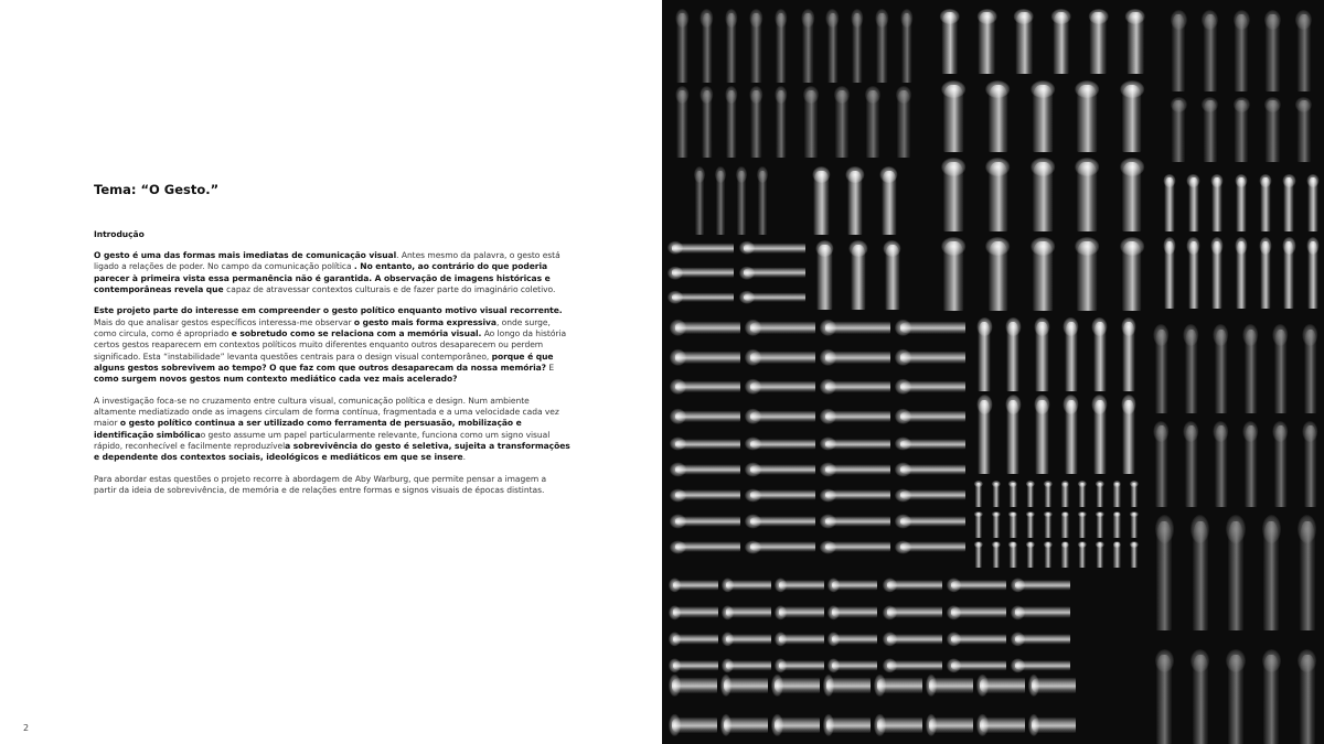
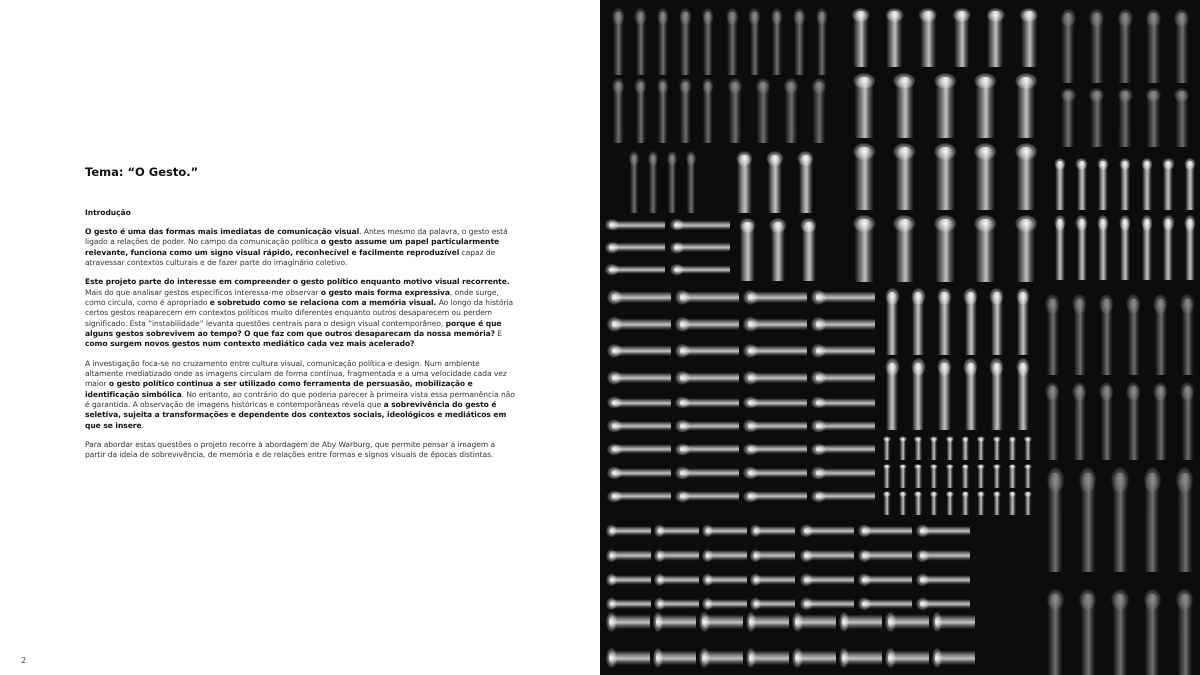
  Tema: “O Gesto.”
  Introdução
- O gesto é uma das formas mais imediatas de comunicação visual. Antes mesmo da palavra, o gesto está ligado a relações de poder. No campo da comunicação política . No entanto, ao contrário do que poderia parecer à primeira vista essa permanência não é garantida. A observação de imagens históricas e contemporâneas revela que capaz de atravessar contextos culturais e de fazer parte do imaginário coletivo.
+ O gesto é uma das formas mais imediatas de comunicação visual. Antes mesmo da palavra, o gesto está ligado a relações de poder. No campo da comunicação política o gesto assume um papel particularmente relevante, funciona como um signo visual rápido, reconhecível e facilmente reproduzível capaz de atravessar contextos culturais e de fazer parte do imaginário coletivo.
  Este projeto parte do interesse em compreender o gesto político enquanto motivo visual recorrente. Mais do que analisar gestos específicos interessa-me observar o gesto mais forma expressiva, onde surge, como circula, como é apropriado e sobretudo como se relaciona com a memória visual. Ao longo da história certos gestos reaparecem em contextos políticos muito diferentes enquanto outros desaparecem ou perdem significado. Esta “instabilidade” levanta questões centrais para o design visual contemporâneo, porque é que alguns gestos sobrevivem ao tempo? O que faz com que outros desaparecam da nossa memória? E como surgem novos gestos num contexto mediático cada vez mais acelerado?
- A investigação foca-se no cruzamento entre cultura visual, comunicação política e design. Num ambiente altamente mediatizado onde as imagens circulam de forma contínua, fragmentada e a uma velocidade cada vez maior o gesto político continua a ser utilizado como ferramenta de persuasão, mobilização e identificação simbólicao gesto assume um papel particularmente relevante, funciona como um signo visual rápido, reconhecível e facilmente reproduzívela sobrevivência do gesto é seletiva, sujeita a transformações e dependente dos contextos sociais, ideológicos e mediáticos em que se insere.
+ A investigação foca-se no cruzamento entre cultura visual, comunicação política e design. Num ambiente altamente mediatizado onde as imagens circulam de forma contínua, fragmentada e a uma velocidade cada vez maior o gesto político continua a ser utilizado como ferramenta de persuasão, mobilização e identificação simbólica. No entanto, ao contrário do que poderia parecer à primeira vista essa permanência não é garantida. A observação de imagens históricas e contemporâneas revela que a sobrevivência do gesto é seletiva, sujeita a transformações e dependente dos contextos sociais, ideológicos e mediáticos em que se insere.
  Para abordar estas questões o projeto recorre à abordagem de Aby Warburg, que permite pensar a imagem a partir da ideia de sobrevivência, de memória e de relações entre formas e signos visuais de épocas distintas.
  2
